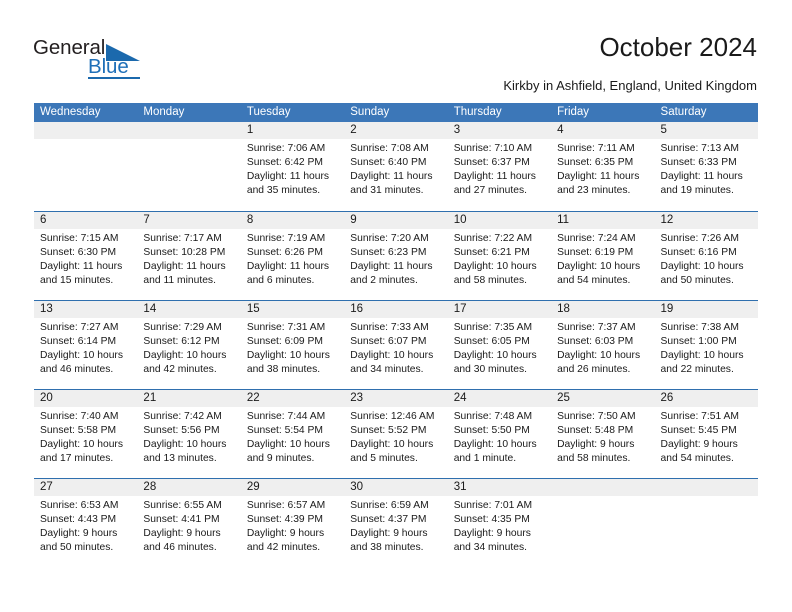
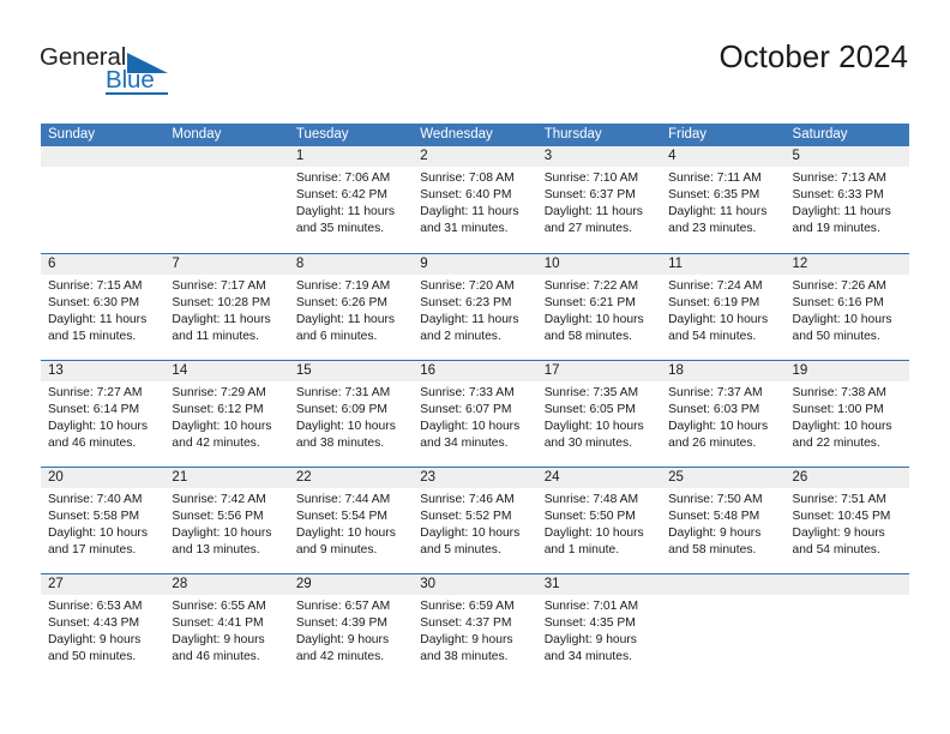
  General
  Blue
  October 2024
- Kirkby in Ashfield, England, United Kingdom
- Wednesday
+ Sunday
  Monday
  Tuesday
- Sunday
+ Wednesday
  Thursday
  Friday
  Saturday
  1
  Sunrise: 7:06 AM
  Sunset: 6:42 PM
  Daylight: 11 hours
  and 35 minutes.
  2
  Sunrise: 7:08 AM
  Sunset: 6:40 PM
  Daylight: 11 hours
  and 31 minutes.
  3
  Sunrise: 7:10 AM
  Sunset: 6:37 PM
  Daylight: 11 hours
  and 27 minutes.
  4
  Sunrise: 7:11 AM
  Sunset: 6:35 PM
  Daylight: 11 hours
  and 23 minutes.
  5
  Sunrise: 7:13 AM
  Sunset: 6:33 PM
  Daylight: 11 hours
  and 19 minutes.
  6
  Sunrise: 7:15 AM
  Sunset: 6:30 PM
  Daylight: 11 hours
  and 15 minutes.
  7
  Sunrise: 7:17 AM
  Sunset: 10:28 PM
  Daylight: 11 hours
  and 11 minutes.
  8
  Sunrise: 7:19 AM
  Sunset: 6:26 PM
  Daylight: 11 hours
  and 6 minutes.
  9
  Sunrise: 7:20 AM
  Sunset: 6:23 PM
  Daylight: 11 hours
  and 2 minutes.
  10
  Sunrise: 7:22 AM
  Sunset: 6:21 PM
  Daylight: 10 hours
  and 58 minutes.
  11
  Sunrise: 7:24 AM
  Sunset: 6:19 PM
  Daylight: 10 hours
  and 54 minutes.
  12
  Sunrise: 7:26 AM
  Sunset: 6:16 PM
  Daylight: 10 hours
  and 50 minutes.
  13
  Sunrise: 7:27 AM
  Sunset: 6:14 PM
  Daylight: 10 hours
  and 46 minutes.
  14
  Sunrise: 7:29 AM
  Sunset: 6:12 PM
  Daylight: 10 hours
  and 42 minutes.
  15
  Sunrise: 7:31 AM
  Sunset: 6:09 PM
  Daylight: 10 hours
  and 38 minutes.
  16
  Sunrise: 7:33 AM
  Sunset: 6:07 PM
  Daylight: 10 hours
  and 34 minutes.
  17
  Sunrise: 7:35 AM
  Sunset: 6:05 PM
  Daylight: 10 hours
  and 30 minutes.
  18
  Sunrise: 7:37 AM
  Sunset: 6:03 PM
  Daylight: 10 hours
  and 26 minutes.
  19
  Sunrise: 7:38 AM
  Sunset: 1:00 PM
  Daylight: 10 hours
  and 22 minutes.
  20
  Sunrise: 7:40 AM
  Sunset: 5:58 PM
  Daylight: 10 hours
  and 17 minutes.
  21
  Sunrise: 7:42 AM
  Sunset: 5:56 PM
  Daylight: 10 hours
  and 13 minutes.
  22
  Sunrise: 7:44 AM
  Sunset: 5:54 PM
  Daylight: 10 hours
  and 9 minutes.
  23
- Sunrise: 12:46 AM
+ Sunrise: 7:46 AM
  Sunset: 5:52 PM
  Daylight: 10 hours
  and 5 minutes.
  24
  Sunrise: 7:48 AM
  Sunset: 5:50 PM
  Daylight: 10 hours
  and 1 minute.
  25
  Sunrise: 7:50 AM
  Sunset: 5:48 PM
  Daylight: 9 hours
  and 58 minutes.
  26
  Sunrise: 7:51 AM
- Sunset: 5:45 PM
+ Sunset: 10:45 PM
  Daylight: 9 hours
  and 54 minutes.
  27
  Sunrise: 6:53 AM
  Sunset: 4:43 PM
  Daylight: 9 hours
  and 50 minutes.
  28
  Sunrise: 6:55 AM
  Sunset: 4:41 PM
  Daylight: 9 hours
  and 46 minutes.
  29
  Sunrise: 6:57 AM
  Sunset: 4:39 PM
  Daylight: 9 hours
  and 42 minutes.
  30
  Sunrise: 6:59 AM
  Sunset: 4:37 PM
  Daylight: 9 hours
  and 38 minutes.
  31
  Sunrise: 7:01 AM
  Sunset: 4:35 PM
  Daylight: 9 hours
  and 34 minutes.
